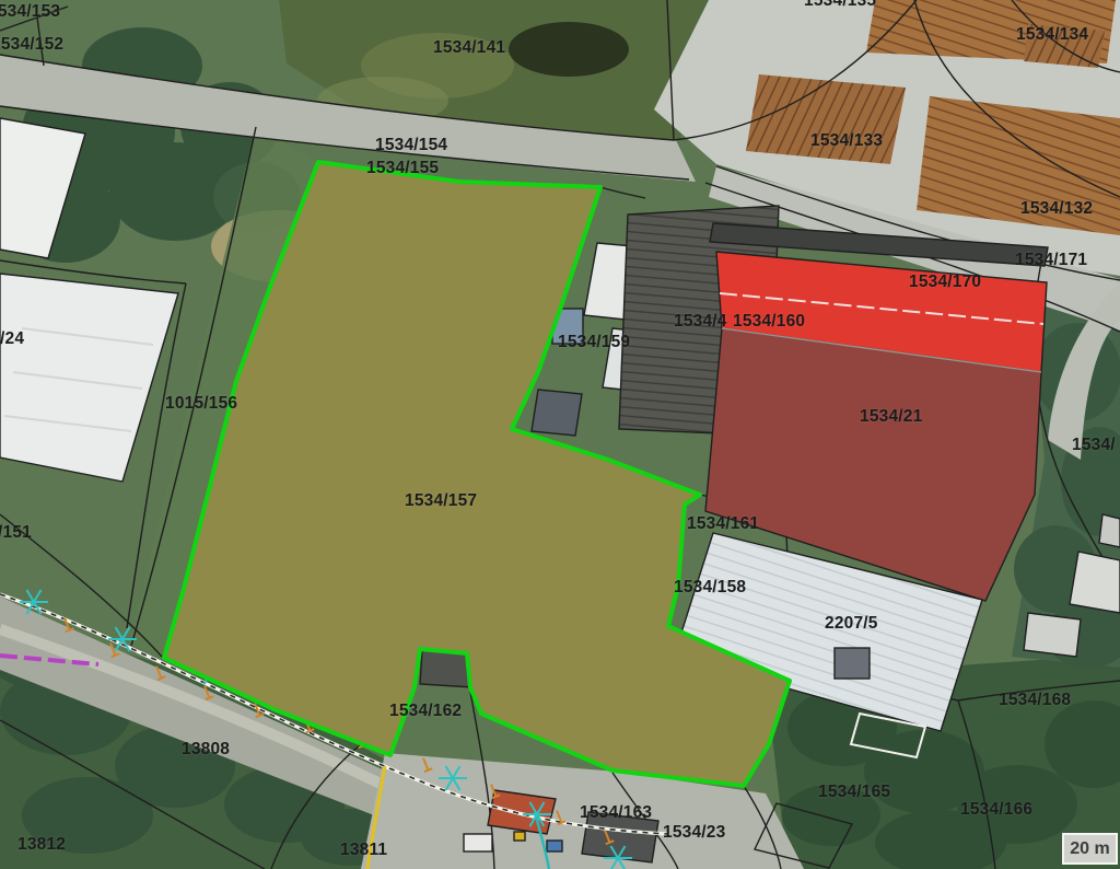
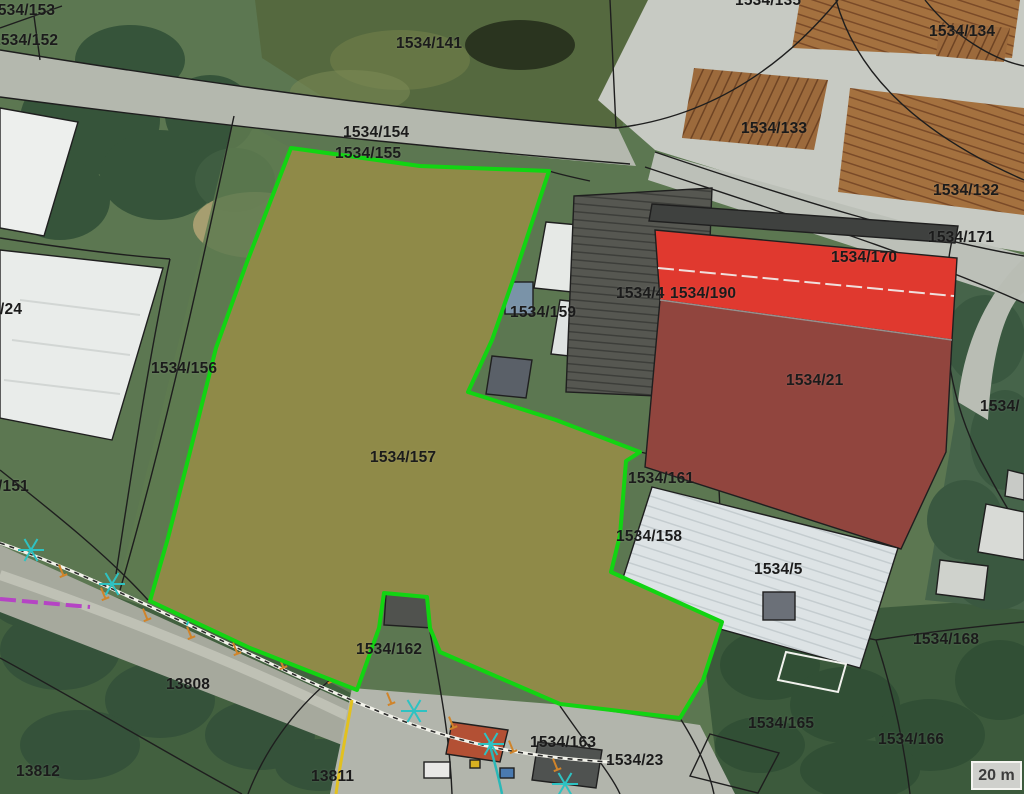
  534/153
  534/152
  1534/141
  1534/154
  1534/155
  1534/135
  1534/134
  1534/133
  1534/132
  1534/171
  1534/170
  1534/159
  1534/4
- 1534/160
+ 1534/190
  1534/21
- 1015/156
+ 1534/156
  /24
  /151
  1534/157
  1534/161
  1534/158
- 2207/5
+ 1534/5
  1534/168
  1534/165
  1534/166
  1534/162
  1534/163
  1534/23
  13808
  13812
  13811
  1534/
  20 m
